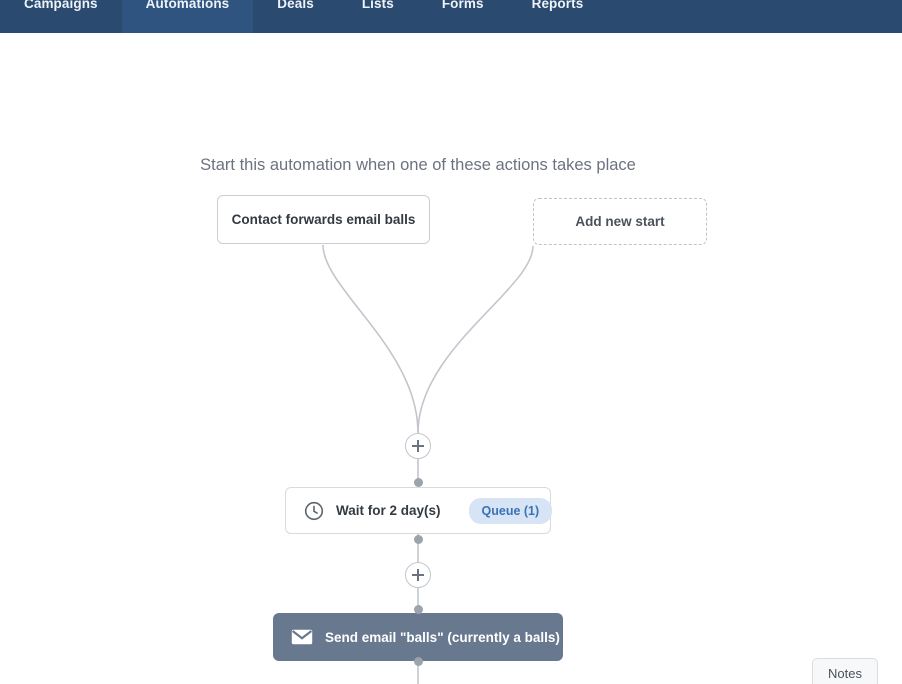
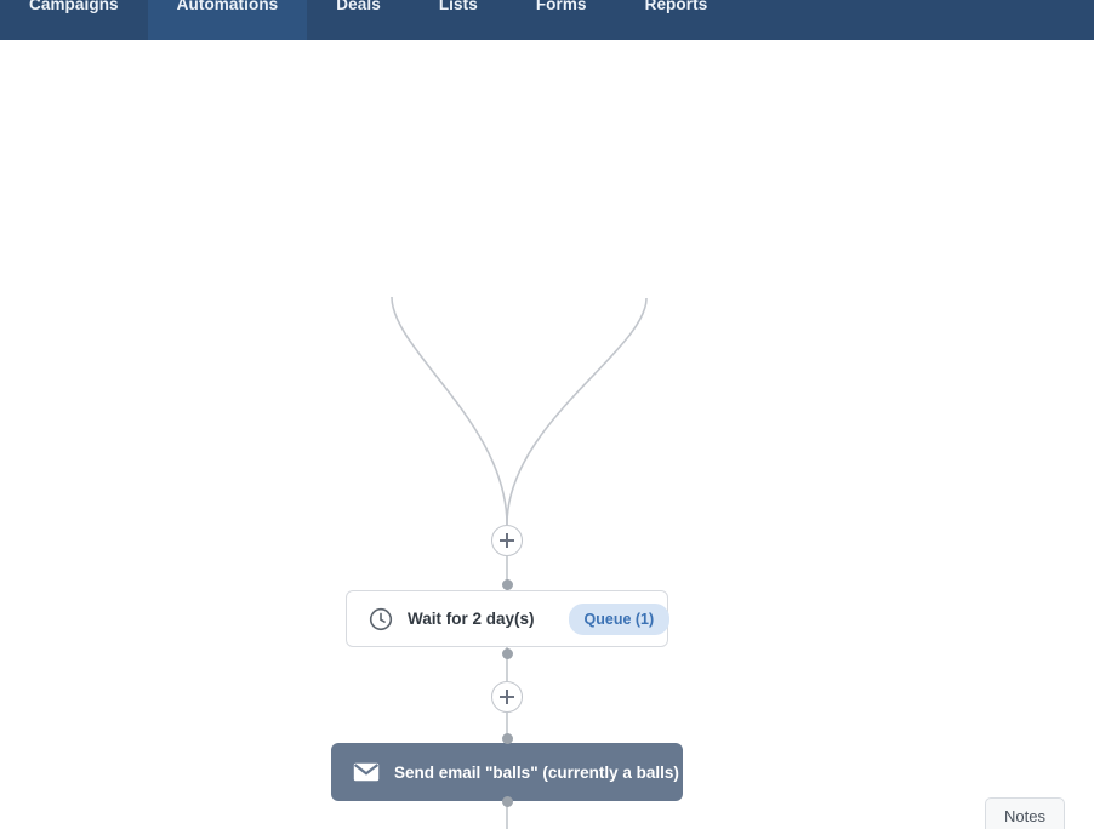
  Campaigns
  Automations
  Deals
  Lists
  Forms
  Reports
- Start this automation when one of these actions takes place
- Contact forwards email balls
- Add new start
  Wait for 2 day(s)
  Queue (1)
  Send email "balls" (currently a balls)
  Notes
